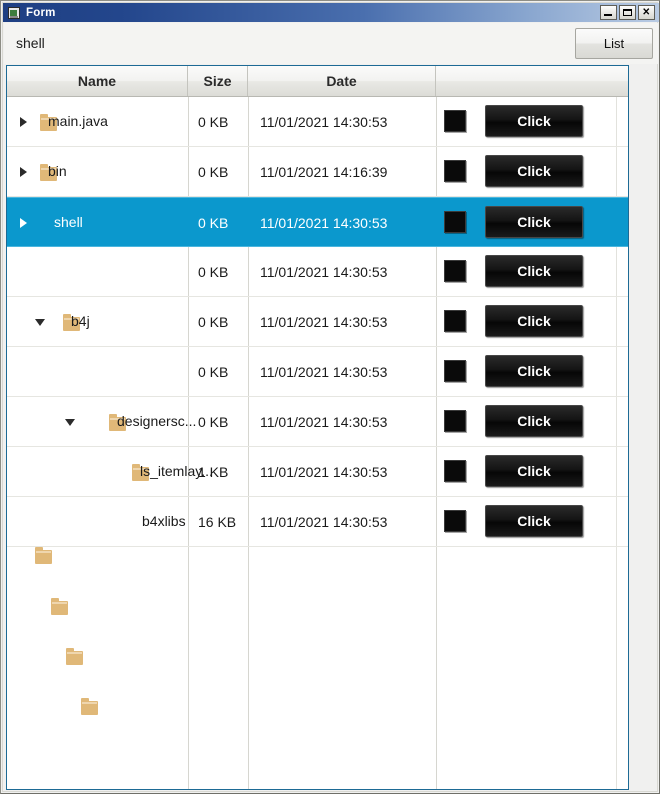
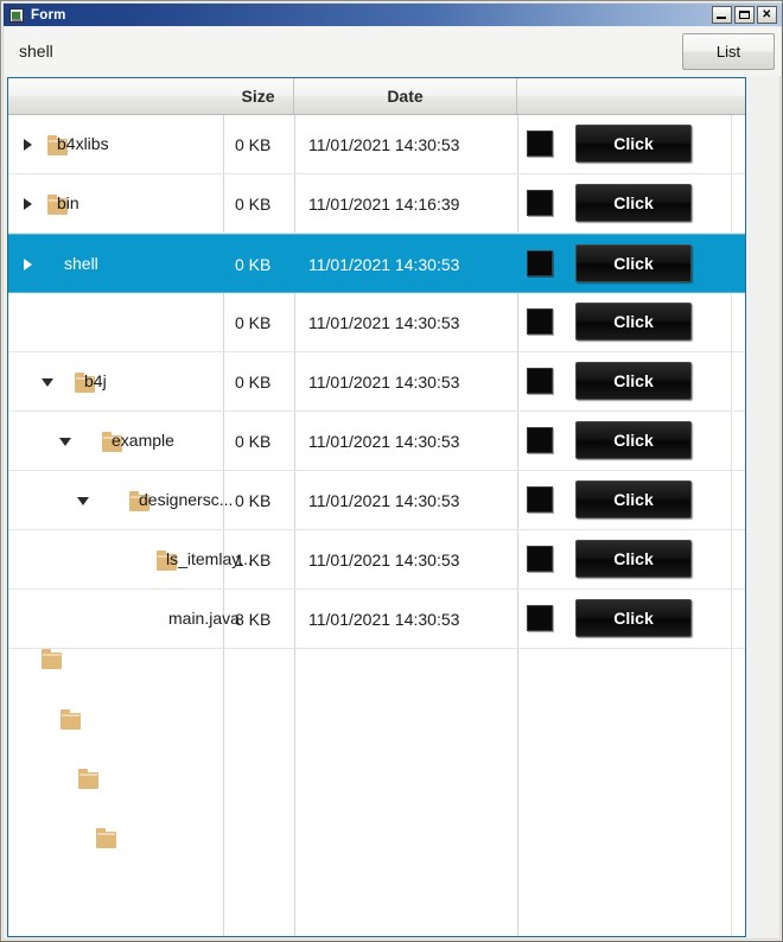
  Form
  ✕
  shell
  List
- Name
  Size
  Date
- main.java
+ b4xlibs
  0 KB
  11/01/2021 14:30:53
  Click
  bin
  0 KB
  11/01/2021 14:16:39
  Click
  shell
  0 KB
  11/01/2021 14:30:53
  Click
  0 KB
  11/01/2021 14:30:53
  Click
  b4j
  0 KB
  11/01/2021 14:30:53
  Click
+ example
  0 KB
  11/01/2021 14:30:53
  Click
  designersc...
  0 KB
  11/01/2021 14:30:53
  Click
  ls_itemlay...
  1 KB
  11/01/2021 14:30:53
  Click
- b4xlibs
+ main.java
- 16 KB
+ 8 KB
  11/01/2021 14:30:53
  Click
